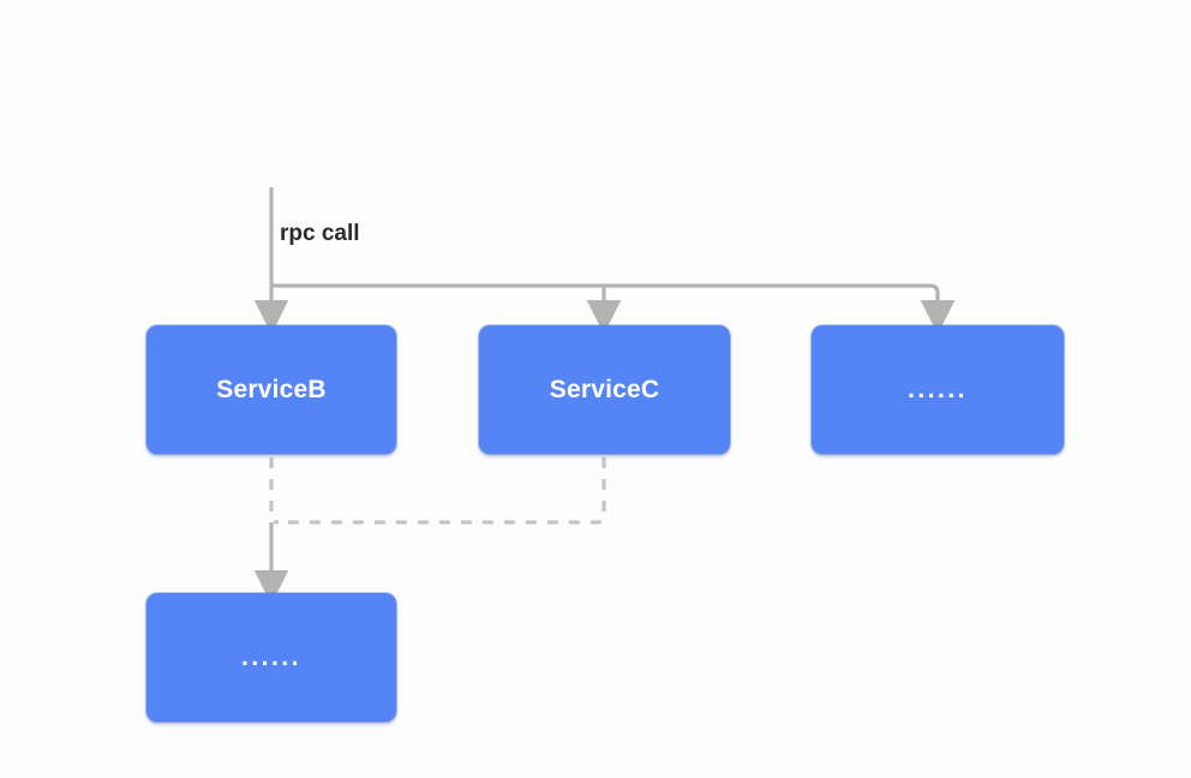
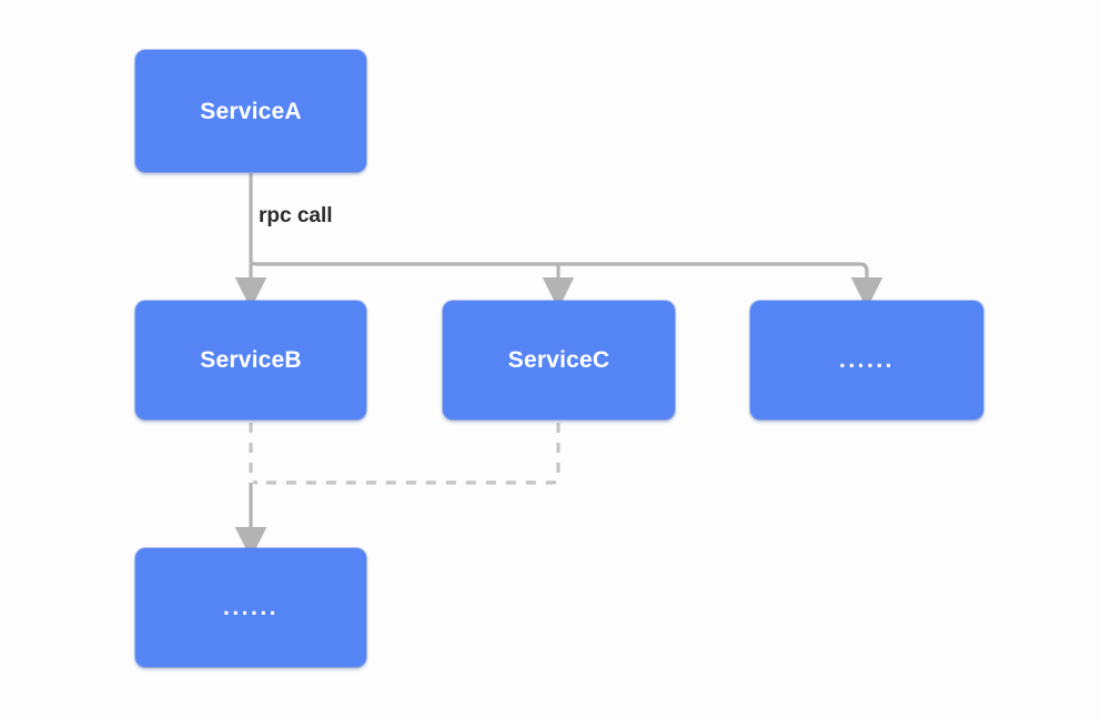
+ ServiceA
  ServiceB
  ServiceC
  ......
  ......
  rpc call
